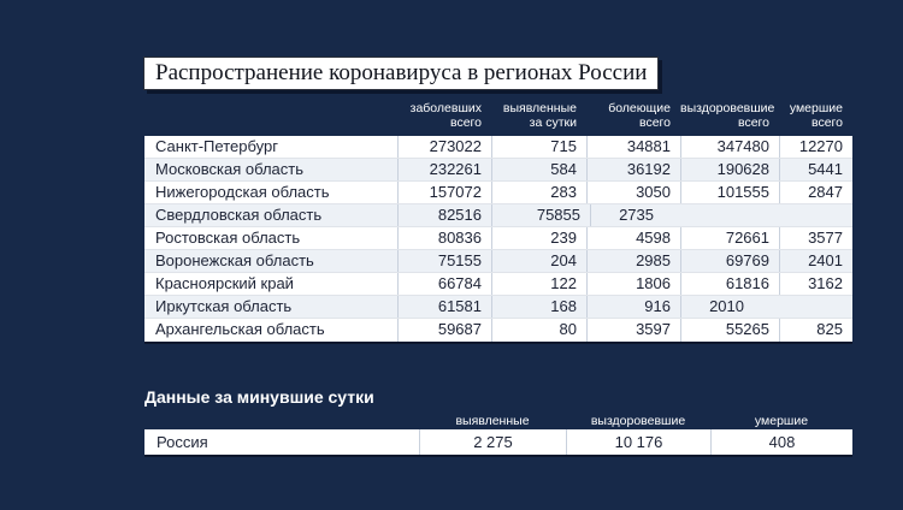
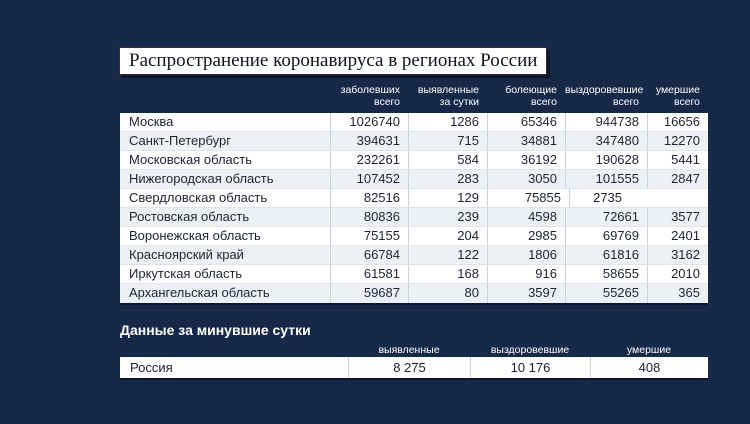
  Распространение коронавируса в регионах России
  заболевших
  всего
  выявленные
  за сутки
  болеющие
  всего
  выздоровевшие
  всего
  умершие
  всего
+ Москва
+ 1026740
+ 1286
+ 65346
+ 944738
+ 16656
  Санкт-Петербург
- 273022
+ 394631
  715
  34881
  347480
  12270
  Московская область
  232261
  584
  36192
  190628
  5441
  Нижегородская область
- 157072
+ 107452
  283
  3050
  101555
  2847
  Свердловская область
  82516
+ 129
  75855
  2735
  Ростовская область
  80836
  239
  4598
  72661
  3577
  Воронежская область
  75155
  204
  2985
  69769
  2401
  Красноярский край
  66784
  122
  1806
  61816
  3162
  Иркутская область
  61581
  168
  916
+ 58655
  2010
  Архангельская область
  59687
  80
  3597
  55265
- 825
+ 365
  Данные за минувшие сутки
  выявленные
  выздоровевшие
  умершие
  Россия
- 2 275
+ 8 275
  10 176
  408
